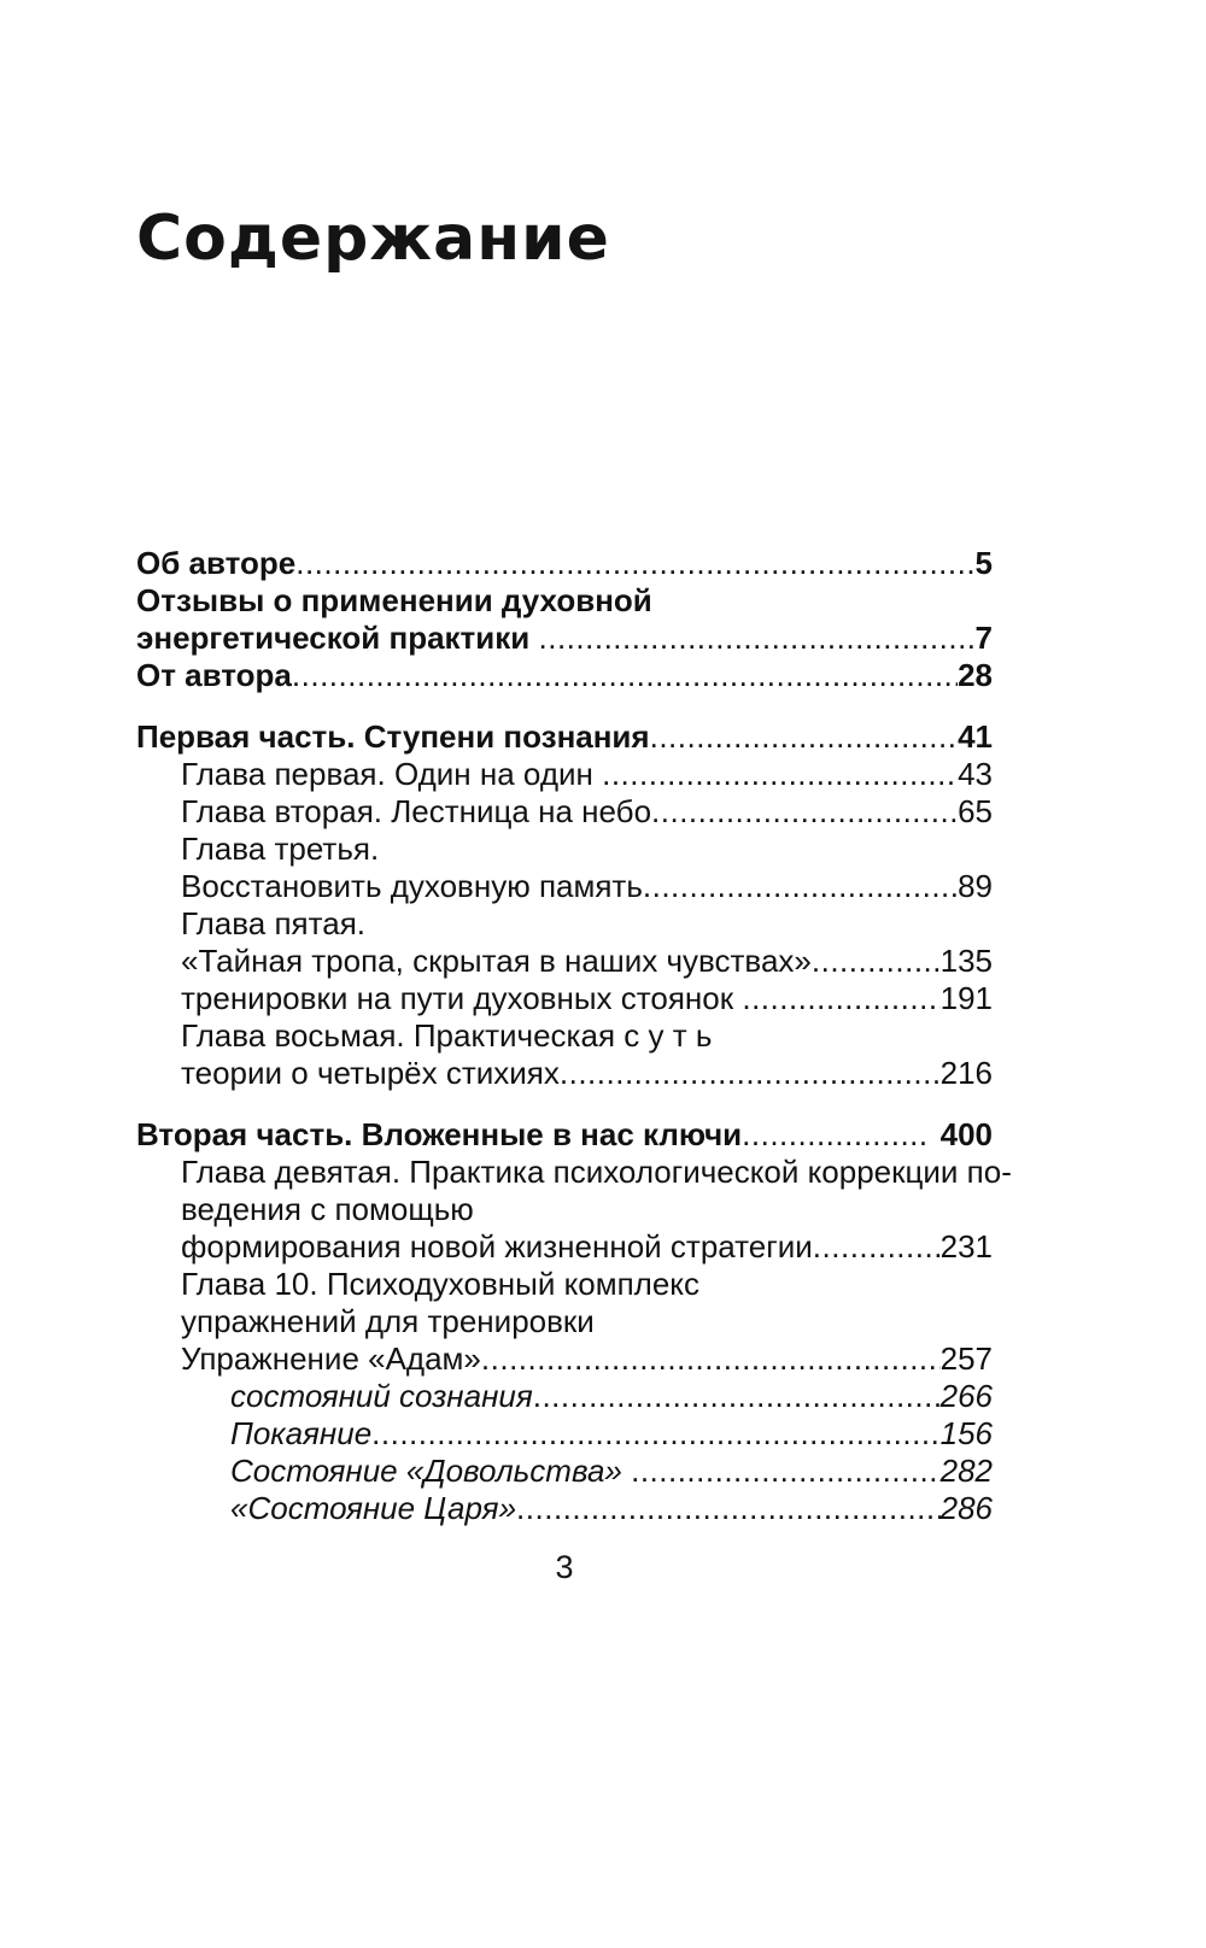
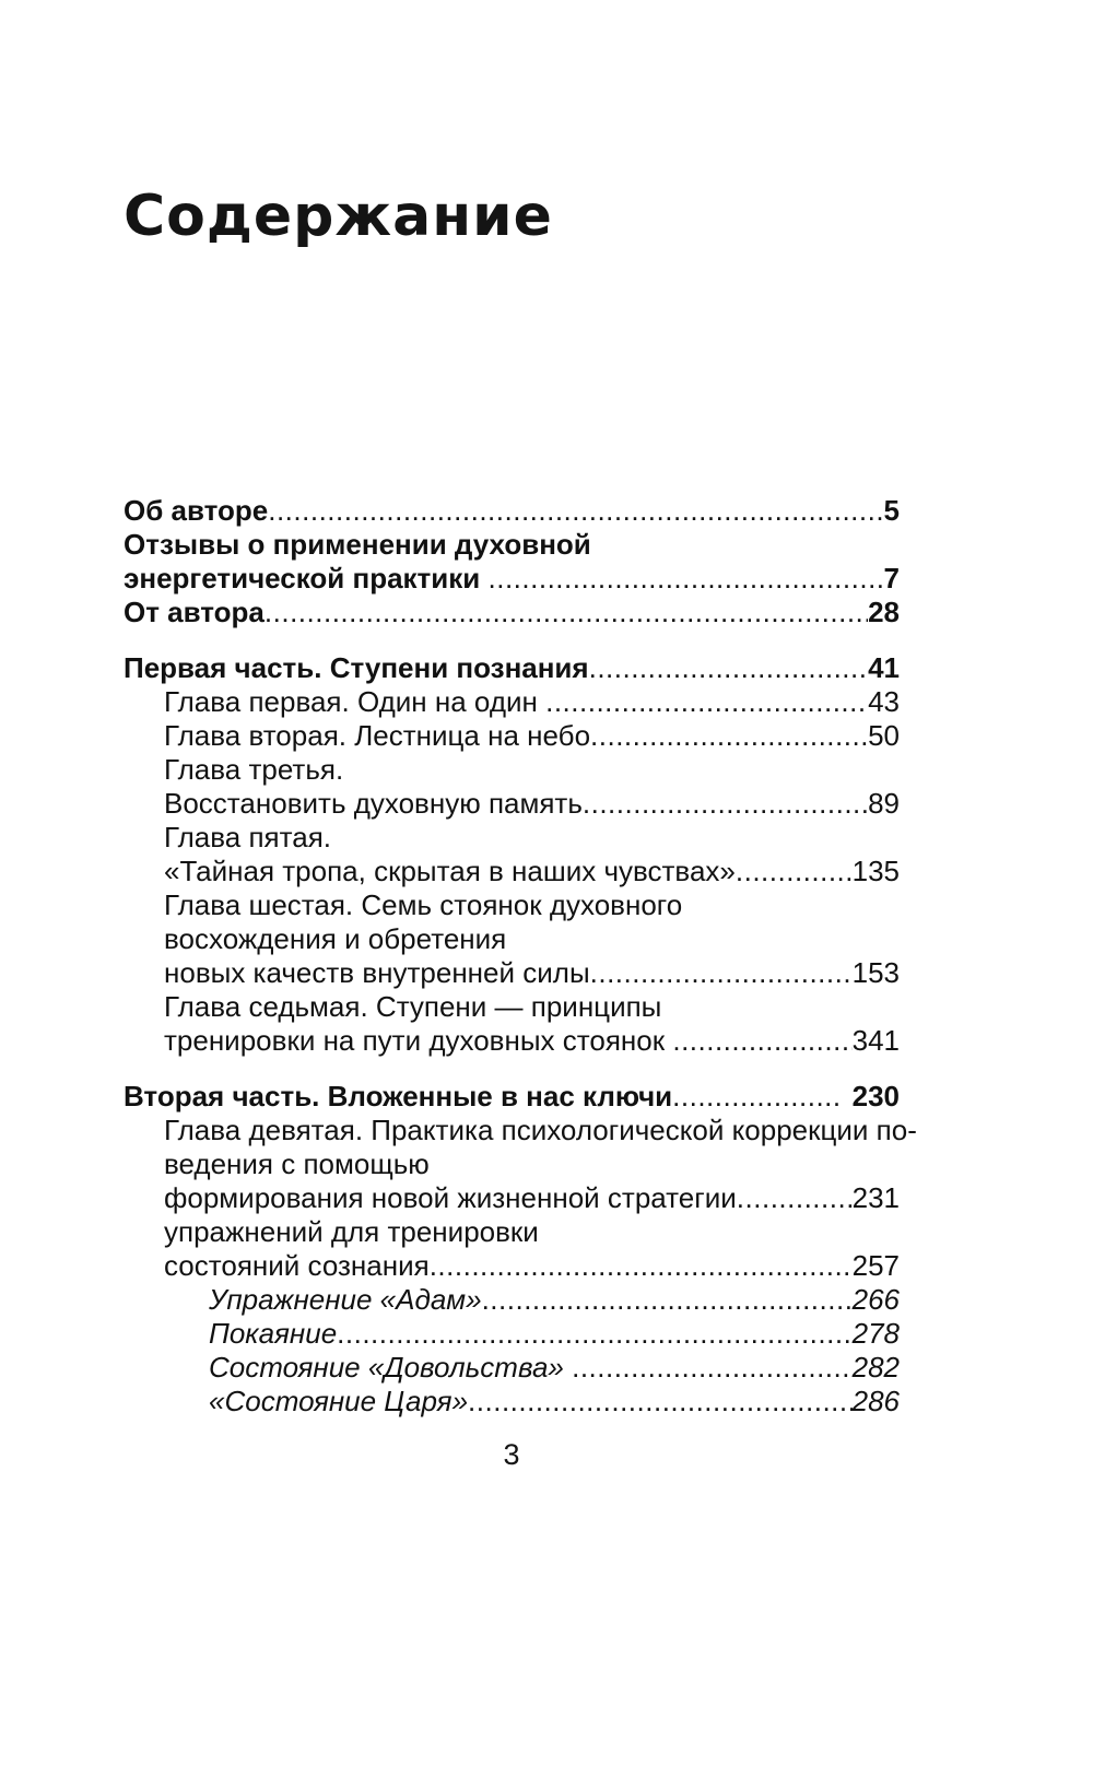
  Содержание
  Об авторе
  5
  Отзывы о применении духовной
  энергетической практики
  7
  От автора
  28
  Первая часть. Ступени познания
  41
  Глава первая. Один на один
  43
  Глава вторая. Лестница на небо
- 65
+ 50
  Глава третья.
  Восстановить духовную память
  89
  Глава пятая.
  «Тайная тропа, скрытая в наших чувствах»
  135
+ Глава шестая. Семь стоянок духовного
+ восхождения и обретения
+ новых качеств внутренней силы
+ 153
+ Глава седьмая. Ступени — принципы
  тренировки на пути духовных стоянок
- 191
+ 341
- Глава восьмая. Практическая с у т ь
- теории о четырёх стихиях
- 216
  Вторая часть. Вложенные в нас ключи
- 400
+ 230
  Глава девятая. Практика психологической коррекции по-
  ведения с помощью
  формирования новой жизненной стратегии
  231
- Глава 10. Психодуховный комплекс
  упражнений для тренировки
- Упражнение «Адам»
+ состояний сознания
  257
- состояний сознания
+ Упражнение «Адам»
  266
  Покаяние
- 156
+ 278
  Состояние «Довольства»
  282
  «Состояние Царя»
  286
  3
